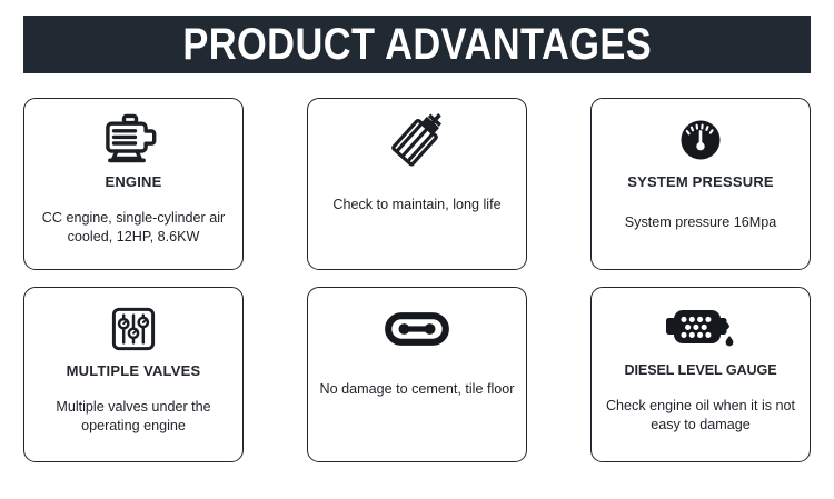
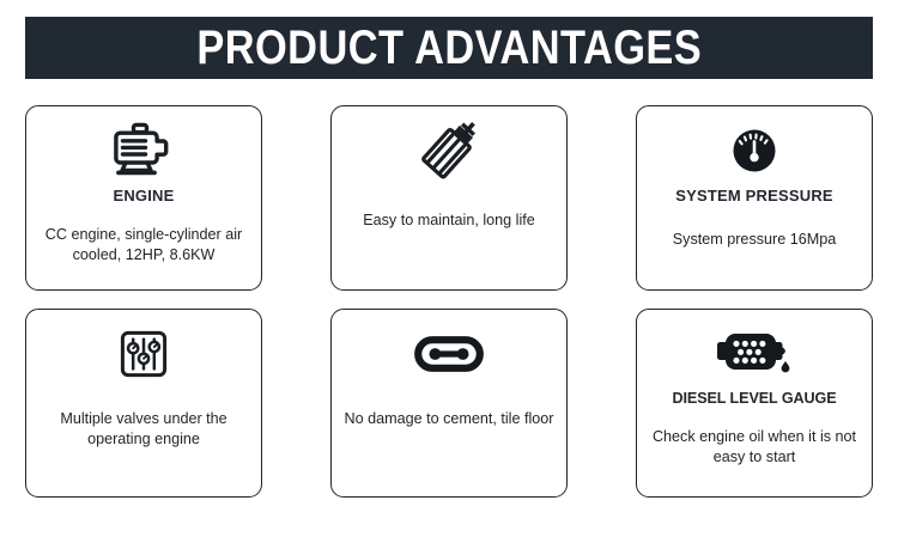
  PRODUCT ADVANTAGES
  ENGINE
  CC engine, single-cylinder air cooled, 12HP, 8.6KW
- Check to maintain, long life
+ Easy to maintain, long life
  SYSTEM PRESSURE
  System pressure 16Mpa
- MULTIPLE VALVES
  Multiple valves under the operating engine
  No damage to cement, tile floor
  DIESEL LEVEL GAUGE
- Check engine oil when it is not easy to damage
+ Check engine oil when it is not easy to start
